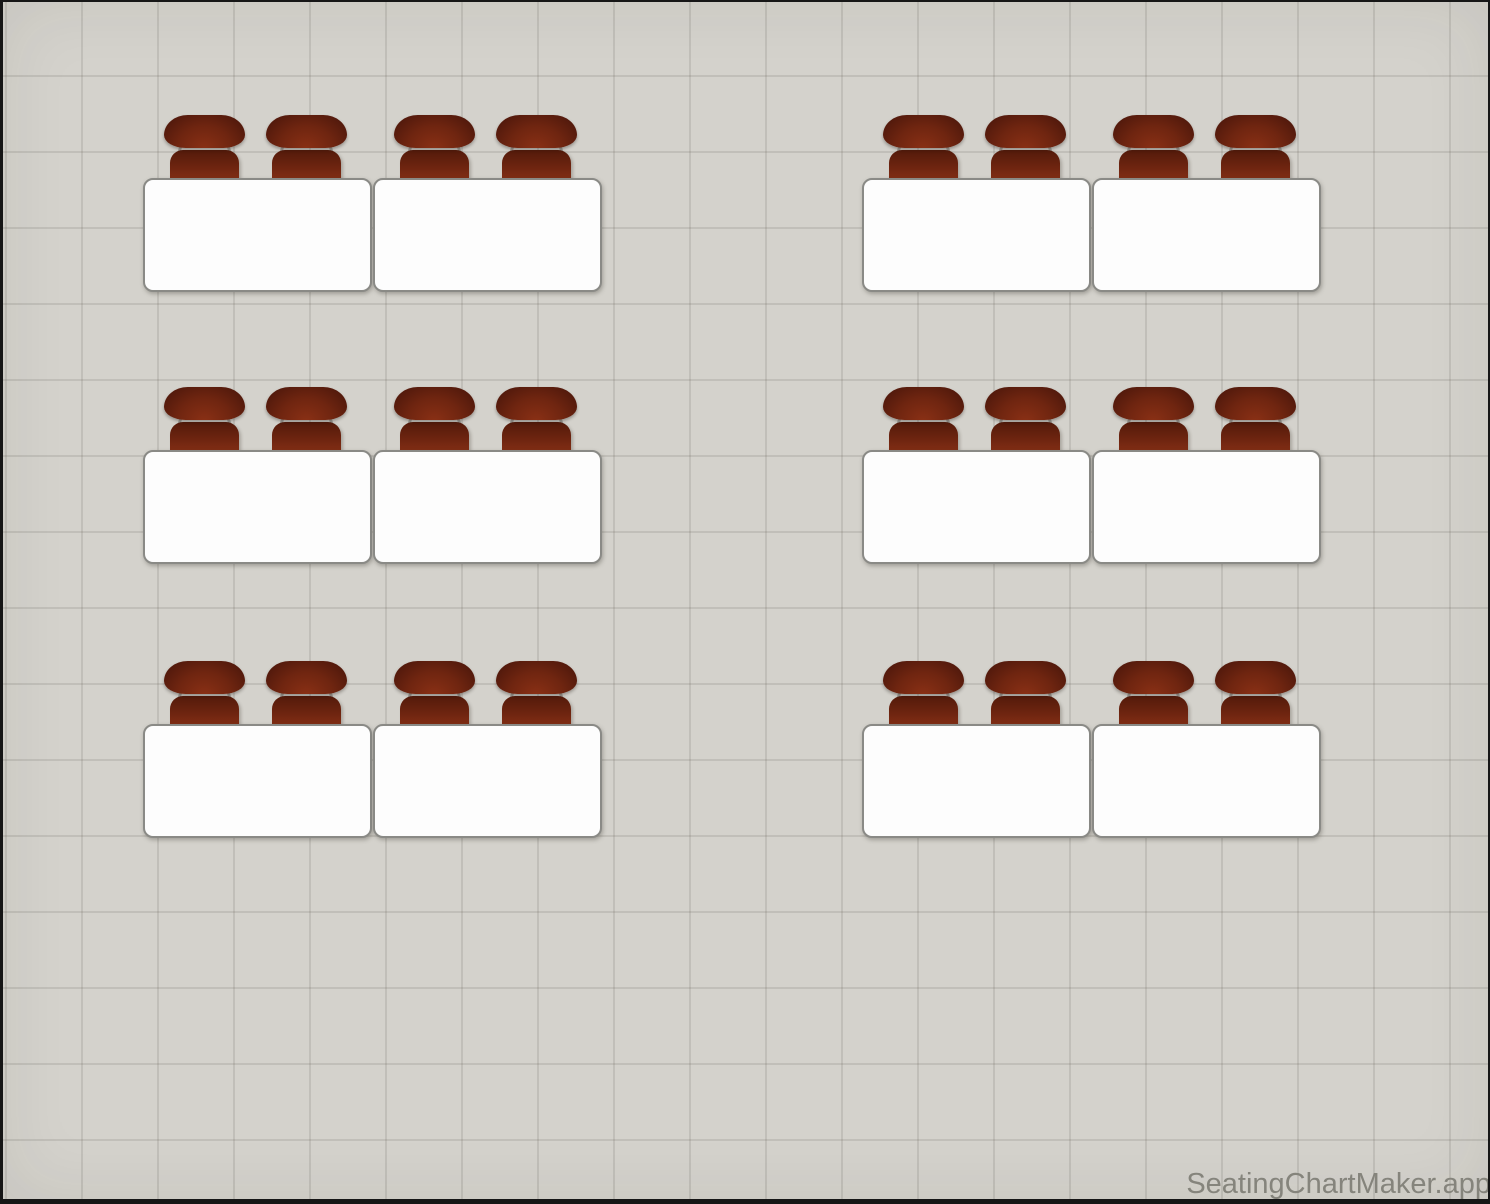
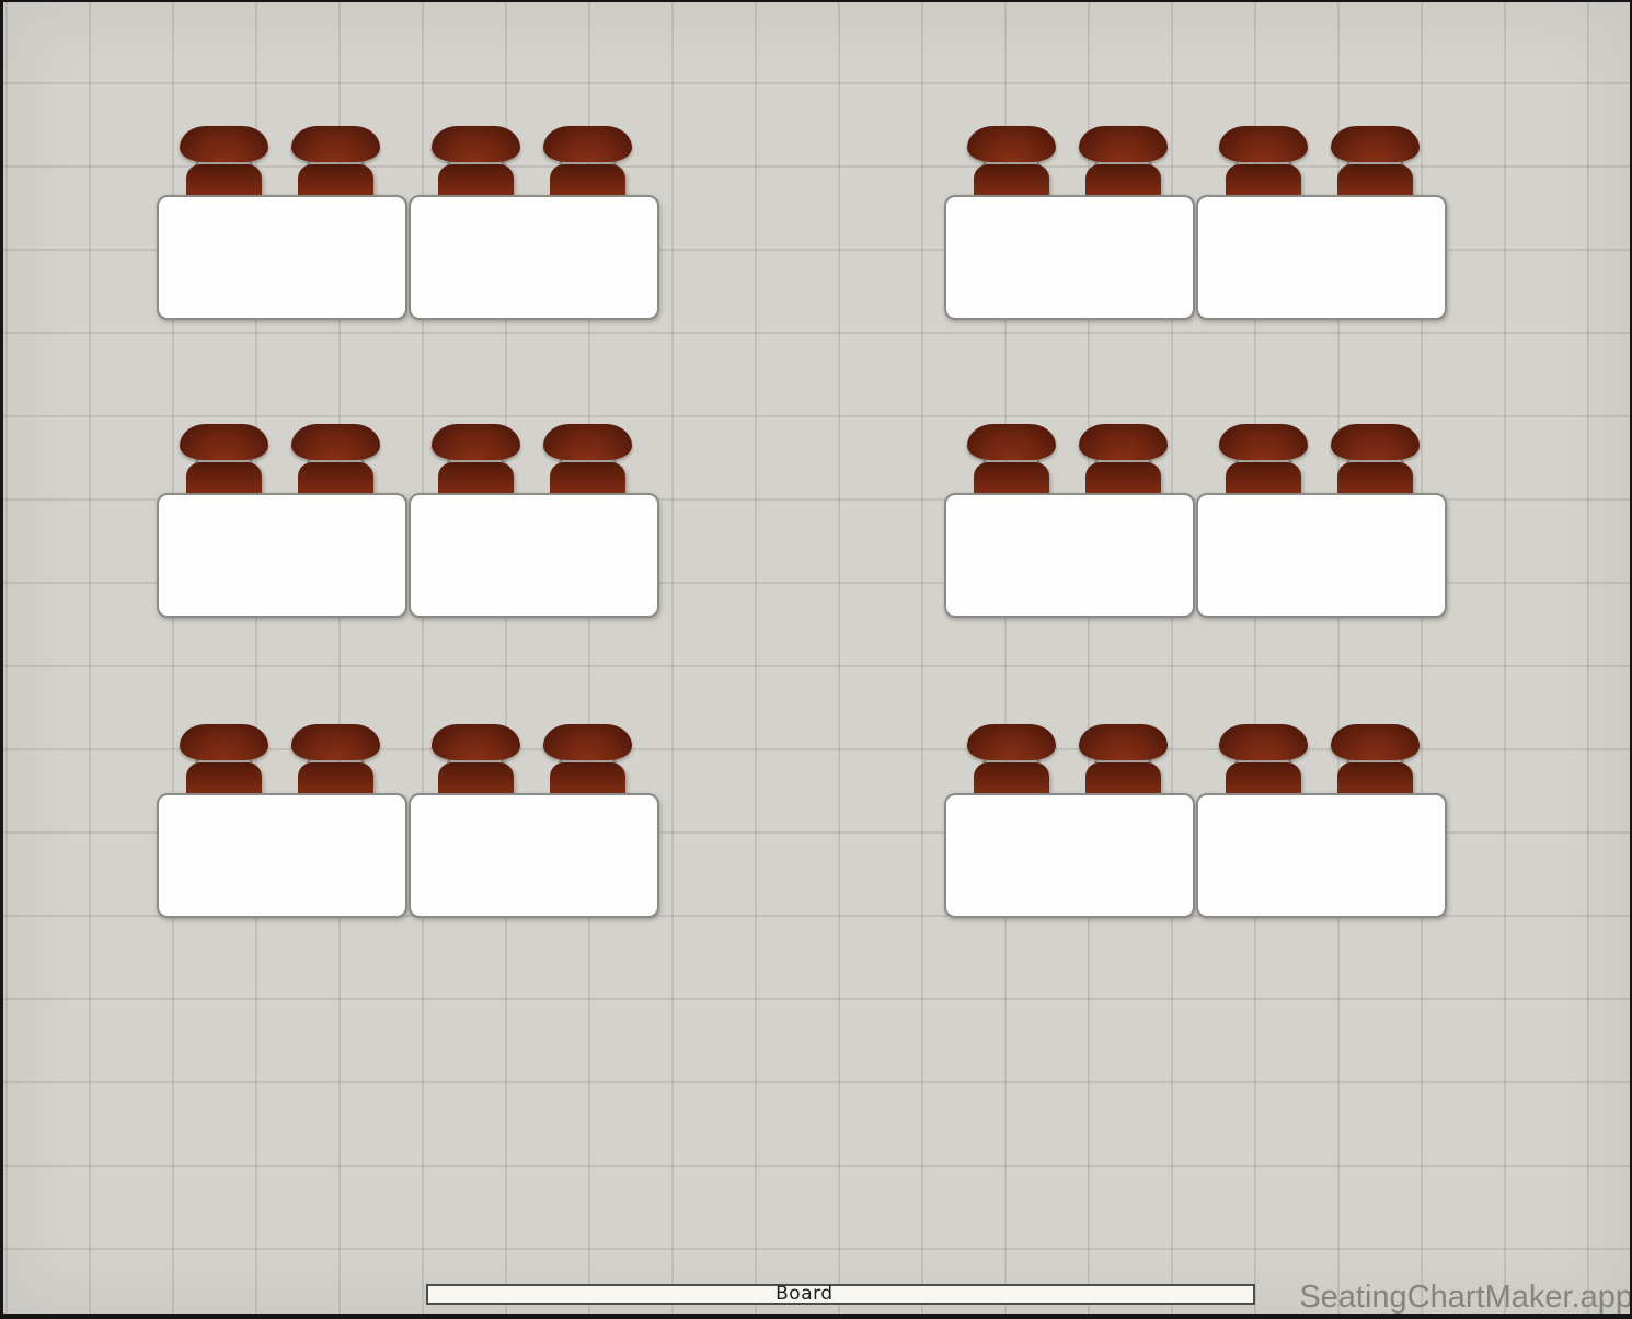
+ Board
  SeatingChartMaker.app
